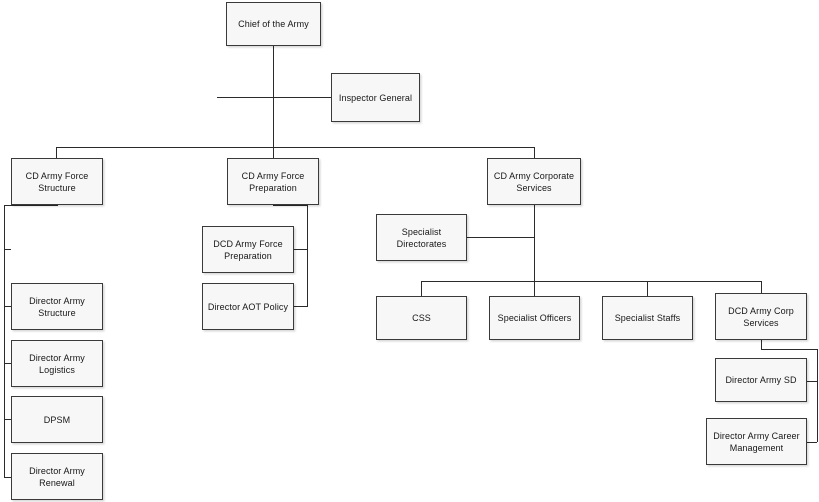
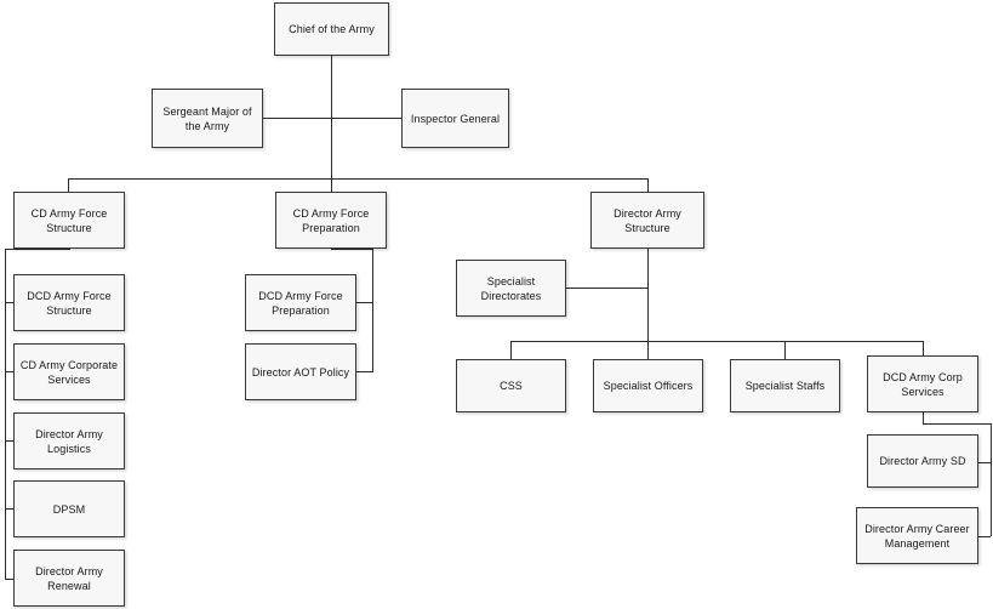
  Chief of the Army
+ Sergeant Major of the Army
  Inspector General
  CD Army Force Structure
  CD Army Force Preparation
- CD Army Corporate Services
+ Director Army Structure
+ DCD Army Force Structure
- Director Army Structure
+ CD Army Corporate Services
  Director Army Logistics
  DPSM
  Director Army Renewal
  DCD Army Force Preparation
  Director AOT Policy
  Specialist Directorates
  CSS
  Specialist Officers
  Specialist Staffs
  DCD Army Corp Services
  Director Army SD
  Director Army Career Management
